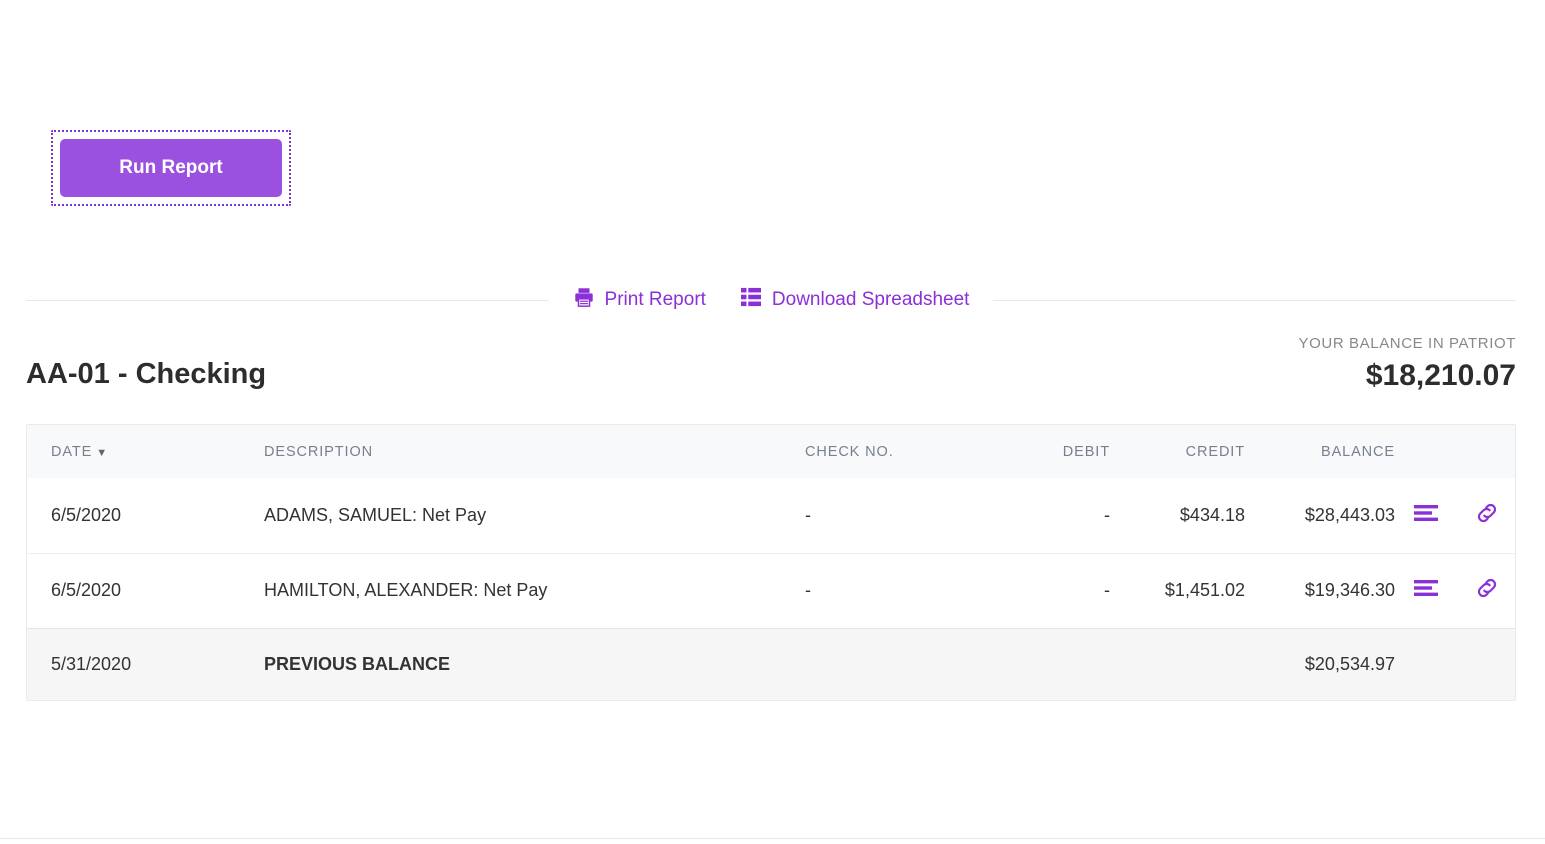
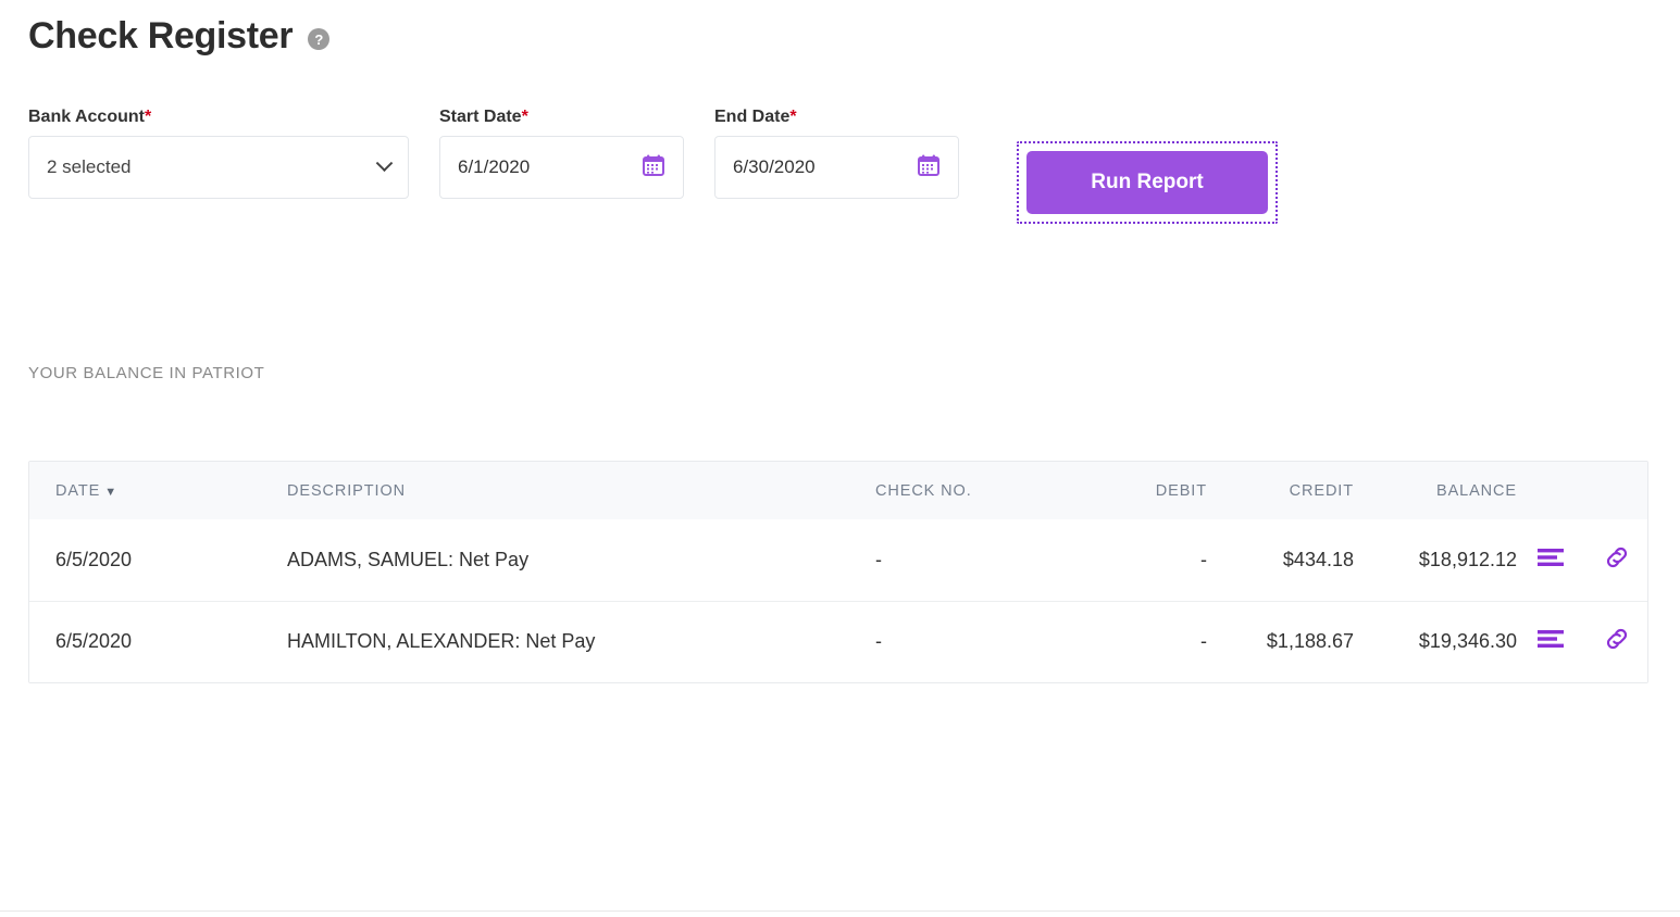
+ Check Register
+ ?
+ Bank Account*
+ 2 selected
+ Start Date*
+ 6/1/2020
+ End Date*
+ 6/30/2020
  Run Report
- Print Report
- Download Spreadsheet
- AA-01 - Checking
  YOUR BALANCE IN PATRIOT
- $18,210.07
  DATE ▼	DESCRIPTION	CHECK NO.	DEBIT	CREDIT	BALANCE
- 6/5/2020	ADAMS, SAMUEL: Net Pay	-	-	$434.18	$28,443.03
+ 6/5/2020	ADAMS, SAMUEL: Net Pay	-	-	$434.18	$18,912.12
- 6/5/2020	HAMILTON, ALEXANDER: Net Pay	-	-	$1,451.02	$19,346.30
+ 6/5/2020	HAMILTON, ALEXANDER: Net Pay	-	-	$1,188.67	$19,346.30
- 5/31/2020	PREVIOUS BALANCE				$20,534.97
